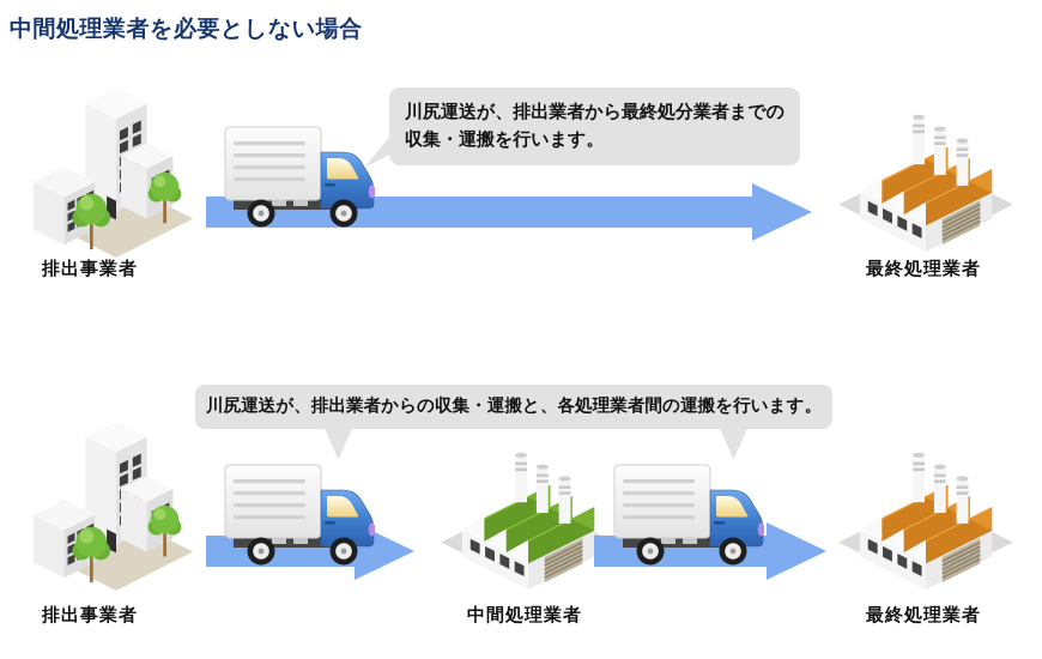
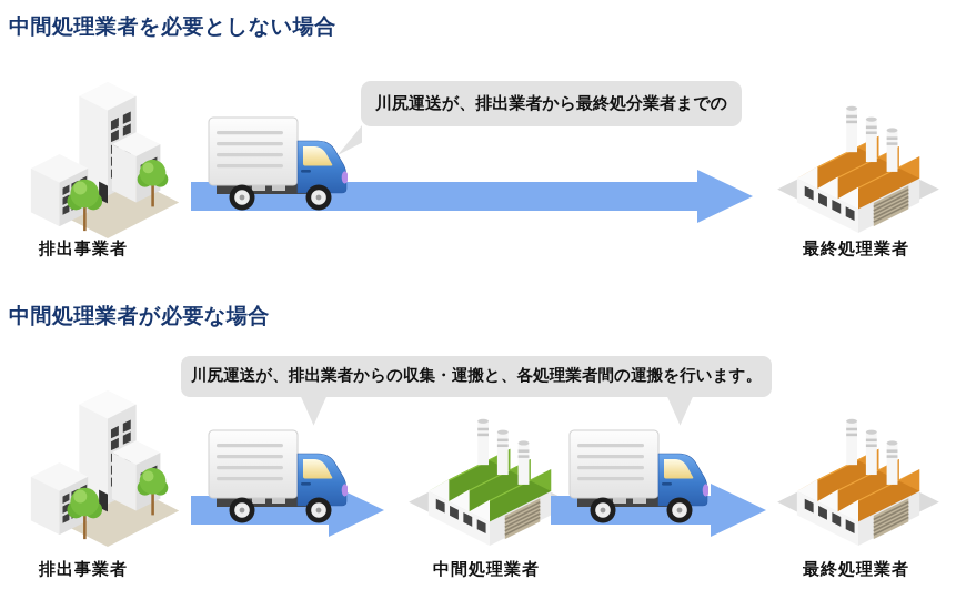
  中間処理業者を必要としない場合
  川尻運送が、排出業者から最終処分業者までの
- 収集・運搬を行います。
  排出事業者
  最終処理業者
+ 中間処理業者が必要な場合
  川尻運送が、排出業者からの収集・運搬と、各処理業者間の運搬を行います。
  排出事業者
  中間処理業者
  最終処理業者
